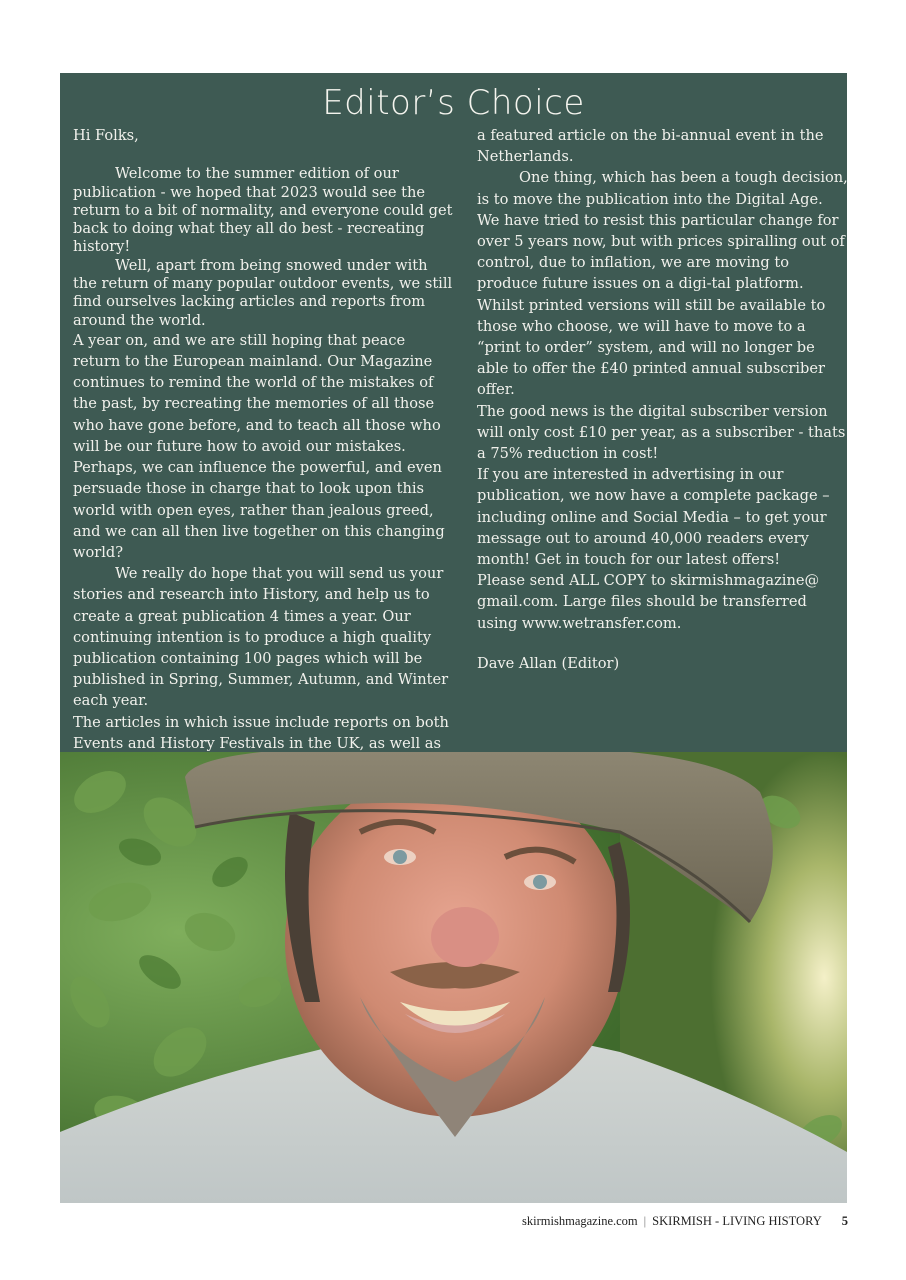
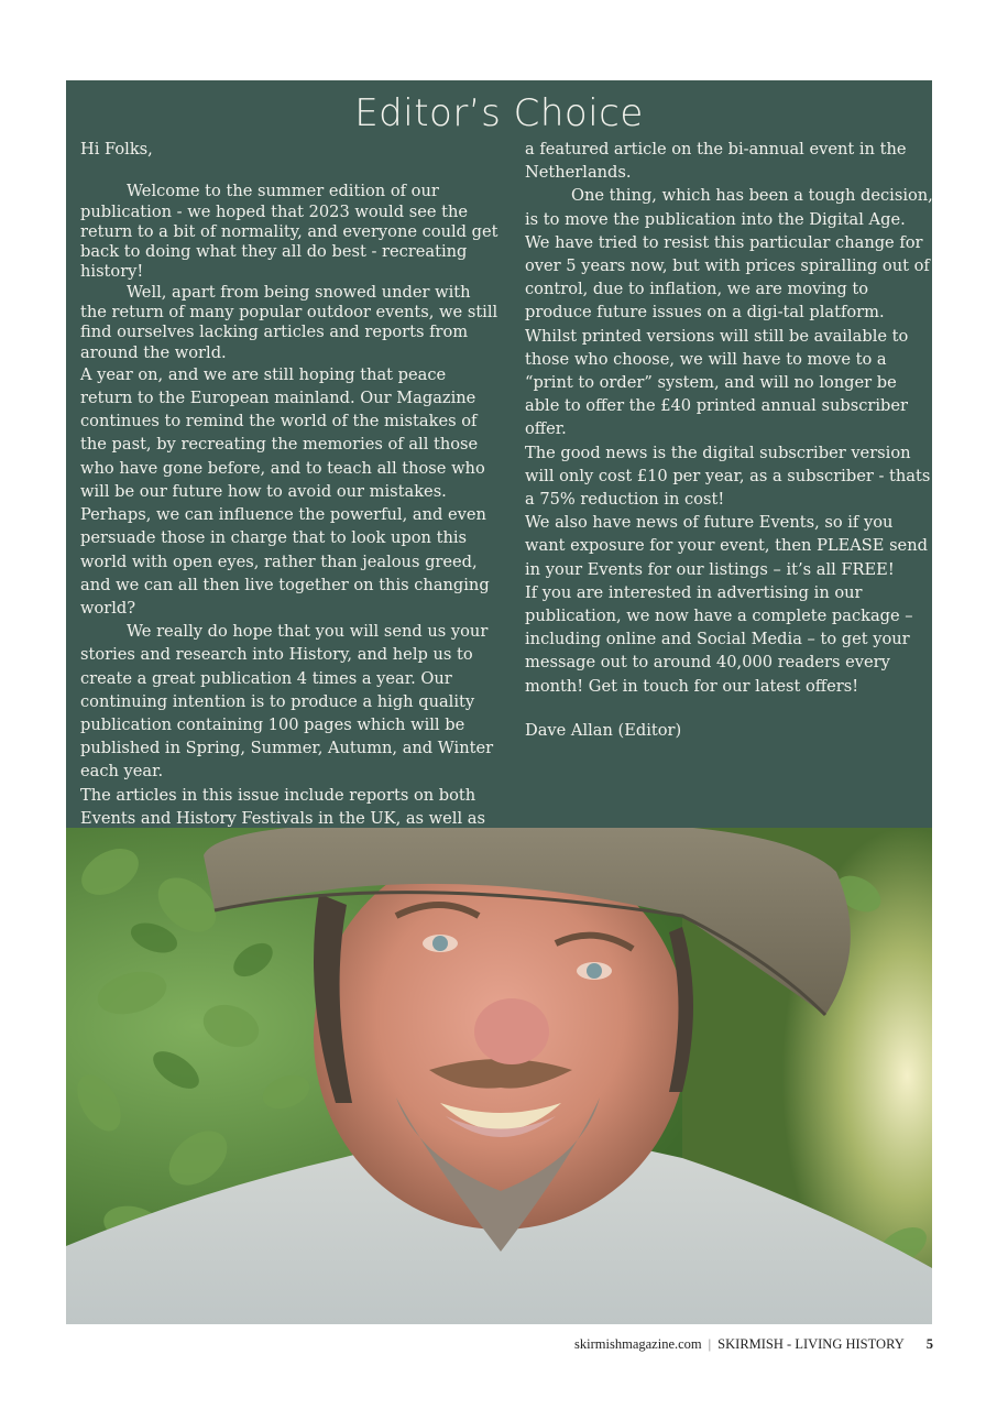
  Editor’s Choice
  Hi Folks,
  Welcome to the summer edition of our publication - we hoped that 2023 would see the return to a bit of normality, and everyone could get back to doing what they all do best - recreating history!
  Well, apart from being snowed under with the return of many popular outdoor events, we still find ourselves lacking articles and reports from around the world.
  A year on, and we are still hoping that peace return to the European mainland. Our Magazine continues to remind the world of the mistakes of the past, by recreating the memories of all those who have gone before, and to teach all those who will be our future how to avoid our mistakes. Perhaps, we can influence the powerful, and even persuade those in charge that to look upon this world with open eyes, rather than jealous greed, and we can all then live together on this changing world?
  We really do hope that you will send us your stories and research into History, and help us to create a great publication 4 times a year. Our continuing intention is to produce a high quality publication containing 100 pages which will be published in Spring, Summer, Autumn, and Winter each year.
- The articles in which issue include reports on both Events and History Festivals in the UK, as well as
+ The articles in this issue include reports on both Events and History Festivals in the UK, as well as
  a featured article on the bi-annual event in the Netherlands.
  One thing, which has been a tough decision, is to move the publication into the Digital Age. We have tried to resist this particular change for over 5 years now, but with prices spiralling out of control, due to inflation, we are moving to produce future issues on a digi-tal platform. Whilst printed versions will still be available to those who choose, we will have to move to a “print to order” system, and will no longer be able to offer the £40 printed annual subscriber offer.
  The good news is the digital subscriber version will only cost £10 per year, as a subscriber - thats a 75% reduction in cost!
+ We also have news of future Events, so if you want exposure for your event, then PLEASE send in your Events for our listings – it’s all FREE!
  If you are interested in advertising in our publication, we now have a complete package – including online and Social Media – to get your message out to around 40,000 readers every month! Get in touch for our latest offers!
- Please send ALL COPY to skirmishmagazine@ gmail.com. Large files should be transferred using www.wetransfer.com.
  Dave Allan (Editor)
  skirmishmagazine.com | SKIRMISH - LIVING HISTORY 5
